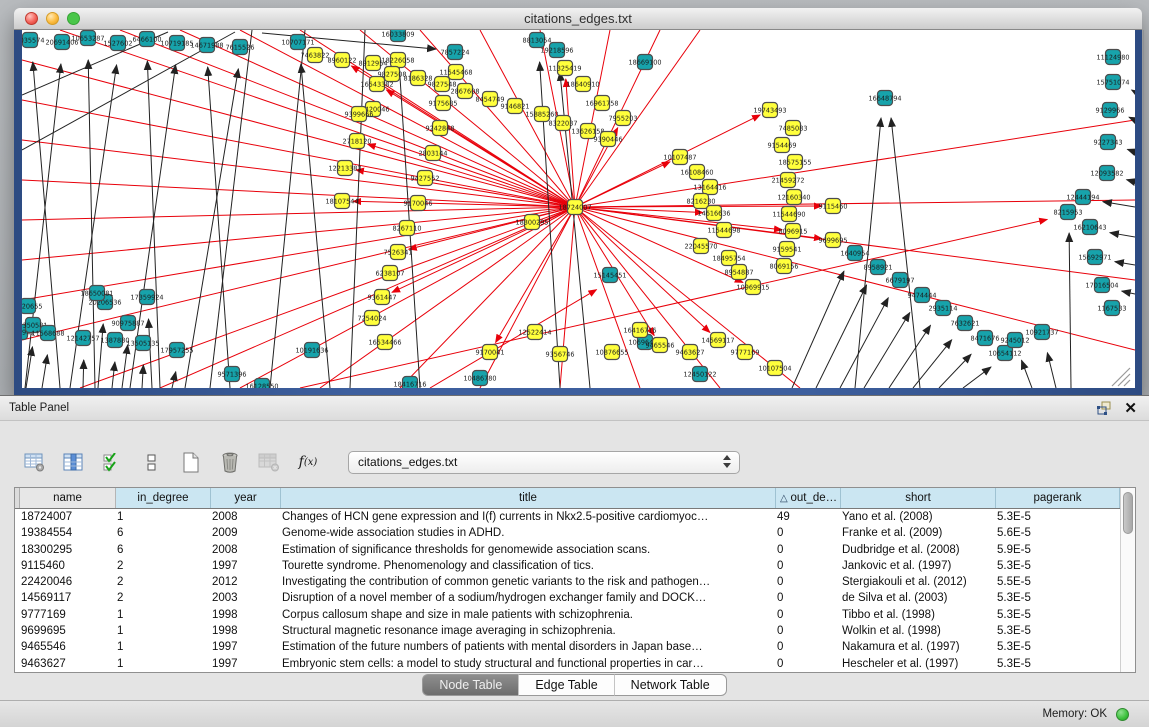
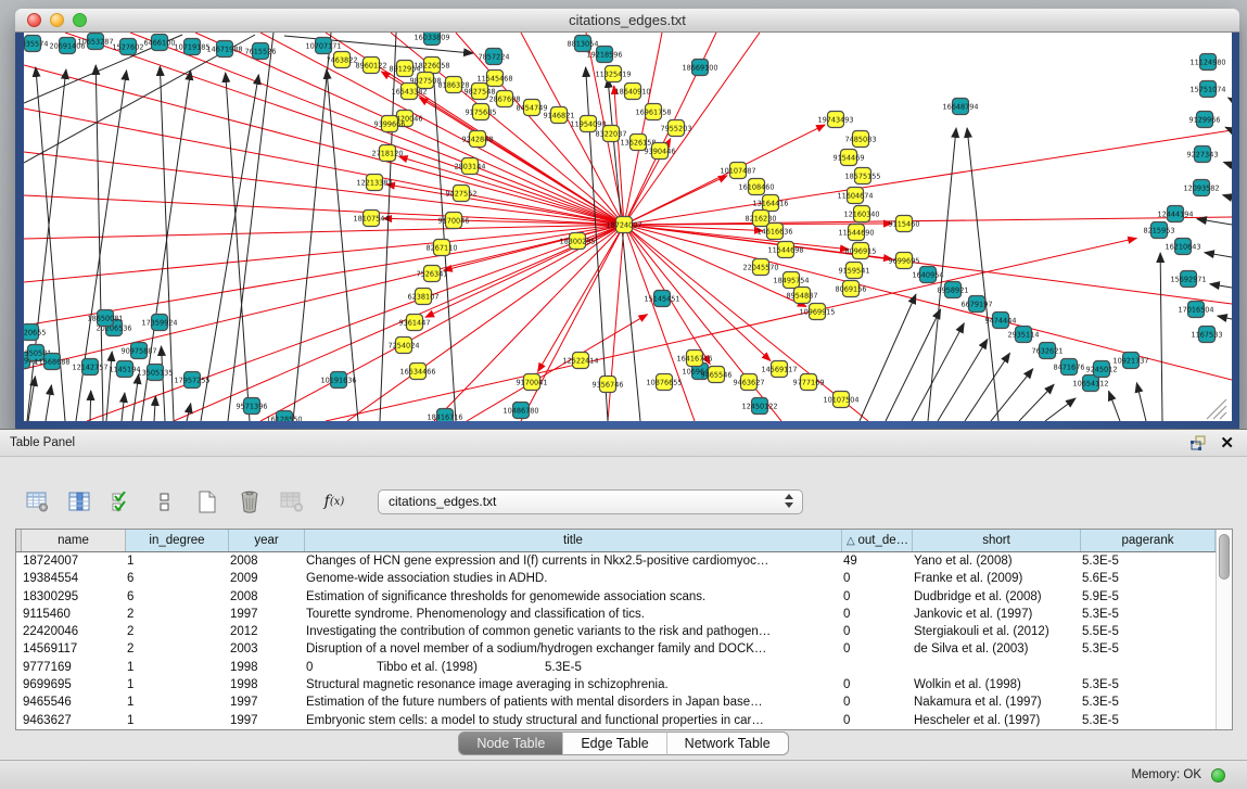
  citations_edges.txt
  035574
  20691406
  10653287
  1527602
  6466100
  10719185
  14671988
  7615526
  10707171
  16033809
  7857224
  8813054
  19218596
  18669100
  35058
  11568688
  12142757
  20206536
  90975887
- 1387880
+ 1145194
  13505135
  17359924
  17957255
  20655
  18650081
  9571396
  16128550
  10191636
  18416716
  10486780
  15145451
  106964
  12450122
  8958921
  6679197
  9474444
  2935114
  7632621
  8471676
  10654112
  16648794
  9245012
  10921737
  11124980
  15751074
  9129966
  9227343
  12093582
  12444194
  8215953
  16210643
  17016504
  1167533
  7463822
  8960122
  8912954
  18226058
  9827508
  16543382
  8186328
  9827548
  11545468
  2867608
  9175685
  8454749
  9146821
  9399666
  2718120
  9242848
  2803144
  12213383
  9427552
  18107544
  9170046
  8267110
  6238107
  9361447
  7254024
  16534466
- 15885260
+ 11954090
  8322037
  1362615
  9390446
  11325419
  18640910
  16961758
  7955203
  18300295
  10107487
  16108460
  13164416
  8216230
  14616636
  11544698
  22045570
  8954887
  10969915
  19743493
  7485083
  9154469
  18575155
- 21459272
+ 11604674
  12160340
  11544690
  8096915
  9159541
  8069156
  9170041
  12522414
  9356746
  10876655
  16416716
  9465546
  9463627
  14569117
  9777169
  10107504
  9115460
  9699695
  18724007
  Table Panel
  ✕
  f
  (x)
  citations_edges.txt
  name
  in_degree
  year
  title
  △ out_de…
  short
  pagerank
  18724007
  1
  2008
  Changes of HCN gene expression and I(f) currents in Nkx2.5-positive cardiomyoc…
  49
  Yano et al. (2008)
  5.3E-5
  19384554
  6
  2009
  Genome-wide association studies in ADHD.
  0
  Franke et al. (2009)
  5.6E-5
  18300295
  6
  2008
  Estimation of significance thresholds for genomewide association scans.
  0
  Dudbridge et al. (2008)
  5.9E-5
  9115460
  2
  1997
  Tourette syndrome. Phenomenology and classification of tics.
  0
  Jankovic et al. (1997)
  5.3E-5
  22420046
  2
  2012
  Investigating the contribution of common genetic variants to the risk and pathogen…
  0
  Stergiakouli et al. (2012)
  5.5E-5
  14569117
  2
  2003
  Disruption of a novel member of a sodium/hydrogen exchanger family and DOCK…
  0
  de Silva et al. (2003)
  5.3E-5
  9777169
  1
  1998
- Corpus callosum shape and size in male patients with schizophrenia.
  0
  Tibbo et al. (1998)
  5.3E-5
  9699695
  1
  1998
  Structural magnetic resonance image averaging in schizophrenia.
  0
  Wolkin et al. (1998)
  5.3E-5
  9465546
  1
  1997
  Estimation of the future numbers of patients with mental disorders in Japan base…
  0
  Nakamura et al. (1997)
  5.3E-5
  9463627
  1
  1997
  Embryonic stem cells: a model to study structural and functional properties in car…
  0
  Hescheler et al. (1997)
  5.3E-5
  Node Table
  Edge Table
  Network Table
  Memory: OK
